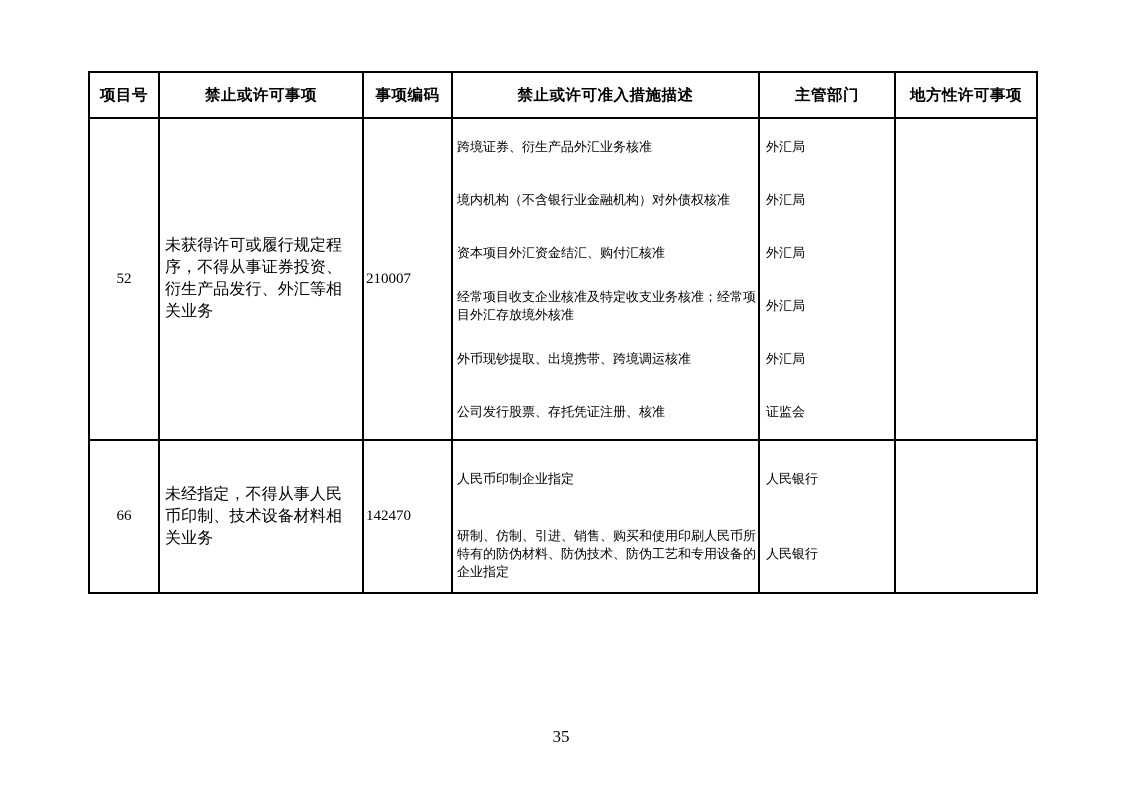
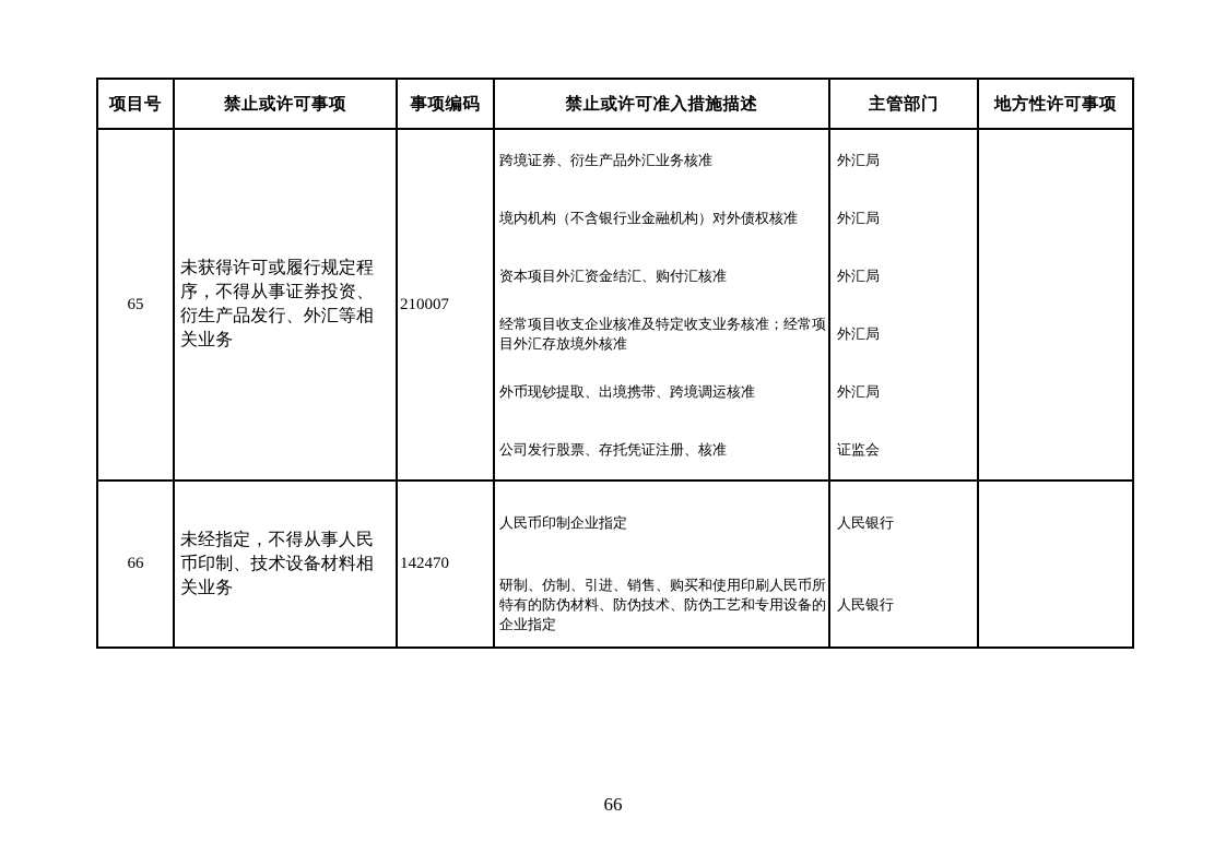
  项目号	禁止或许可事项	事项编码	禁止或许可准入措施描述	主管部门	地方性许可事项
- 52	未获得许可或履行规定程序，不得从事证券投资、衍生产品发行、外汇等相关业务	210007	跨境证券、衍生产品外汇业务核准 境内机构（不含银行业金融机构）对外债权核准 资本项目外汇资金结汇、购付汇核准 经常项目收支企业核准及特定收支业务核准；经常项目外汇存放境外核准 外币现钞提取、出境携带、跨境调运核准 公司发行股票、存托凭证注册、核准	外汇局 外汇局 外汇局 外汇局 外汇局 证监会
+ 65	未获得许可或履行规定程序，不得从事证券投资、衍生产品发行、外汇等相关业务	210007	跨境证券、衍生产品外汇业务核准 境内机构（不含银行业金融机构）对外债权核准 资本项目外汇资金结汇、购付汇核准 经常项目收支企业核准及特定收支业务核准；经常项目外汇存放境外核准 外币现钞提取、出境携带、跨境调运核准 公司发行股票、存托凭证注册、核准	外汇局 外汇局 外汇局 外汇局 外汇局 证监会
  66	未经指定，不得从事人民币印制、技术设备材料相关业务	142470	人民币印制企业指定 研制、仿制、引进、销售、购买和使用印刷人民币所特有的防伪材料、防伪技术、防伪工艺和专用设备的企业指定	人民银行 人民银行
- 35
+ 66
